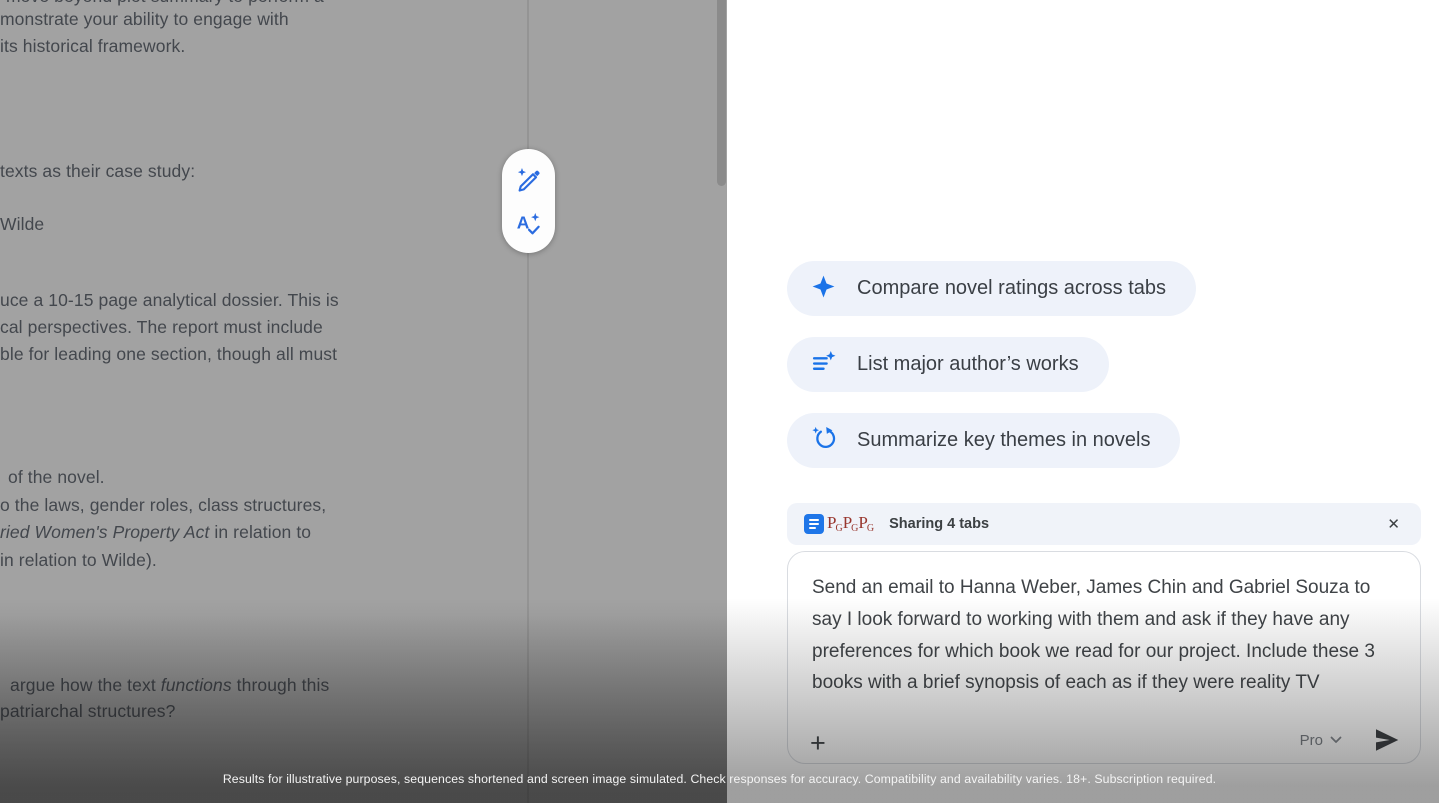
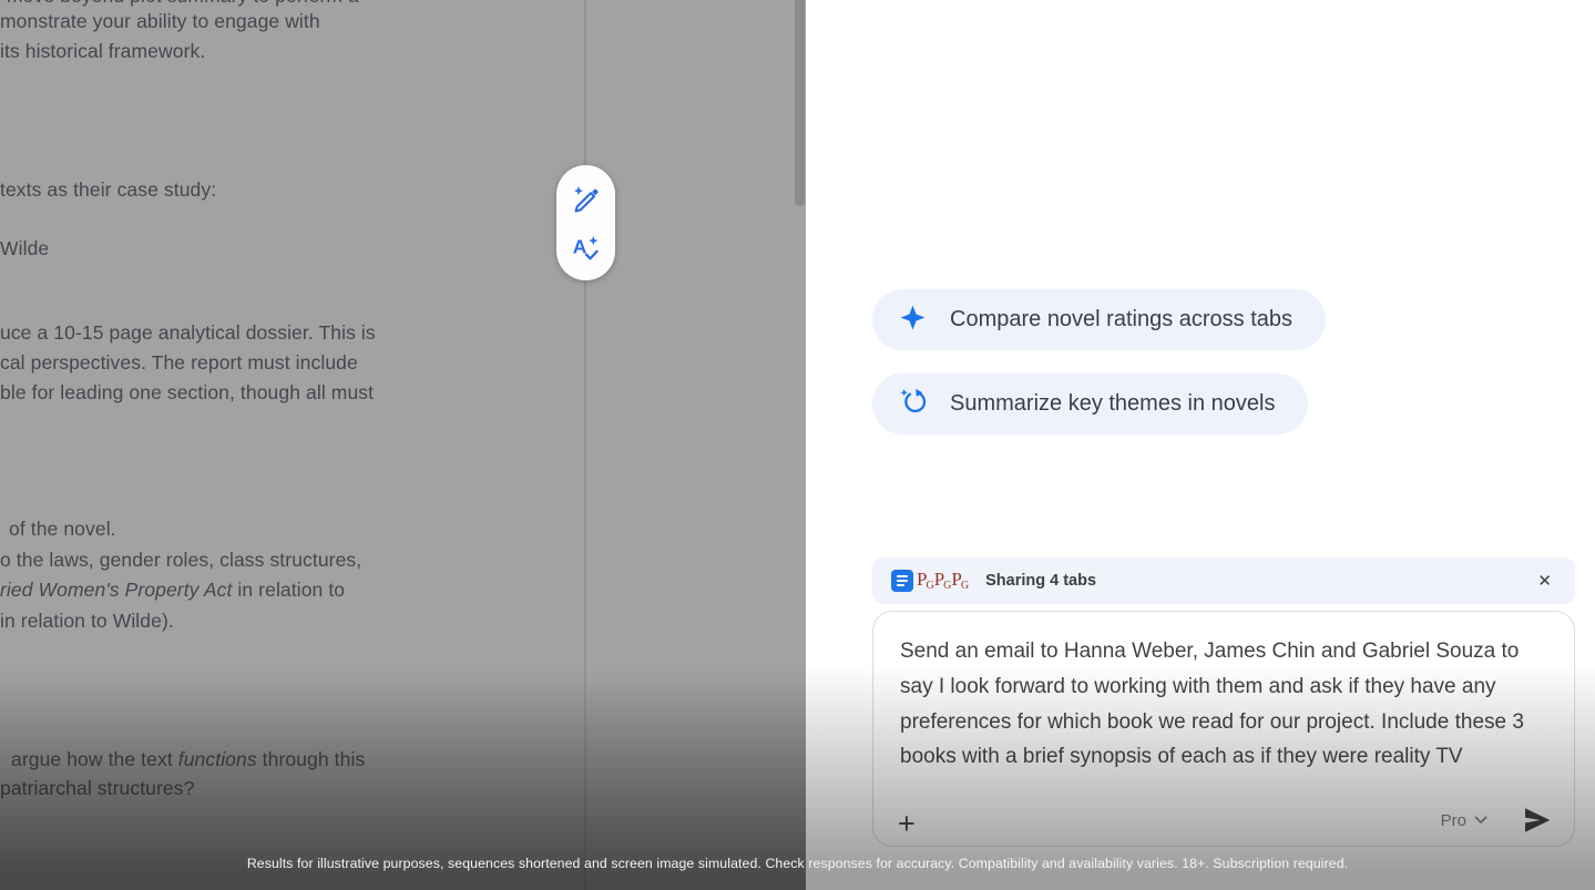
  monstrate your ability to engage with
  its historical framework.
  texts as their case study:
  Wilde
  uce a 10-15 page analytical dossier. This is
  cal perspectives. The report must include
  ble for leading one section, though all must
  of the novel.
  o the laws, gender roles, class structures,
  ried Women's Property Act in relation to
  in relation to Wilde).
  A
  Compare novel ratings across tabs
- List major author’s works
  Summarize key themes in novels
  PG
  PG
  PG
  Sharing 4 tabs
  ✕
  Results for illustrative purposes, sequences shortened and screen image simulated. Check responses for accuracy. Compatibility and availability varies. 18+. Subscription required.
